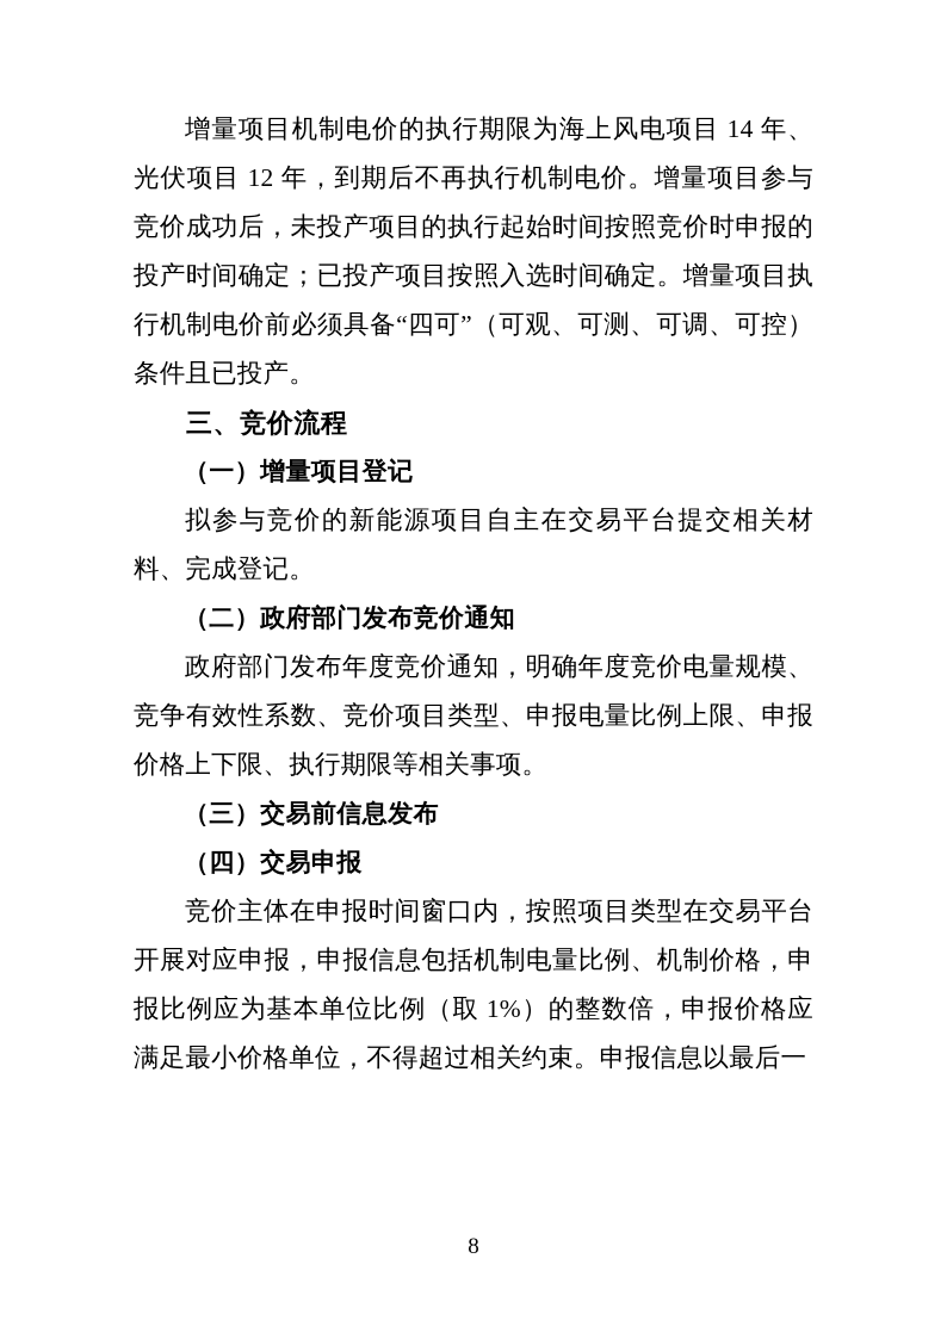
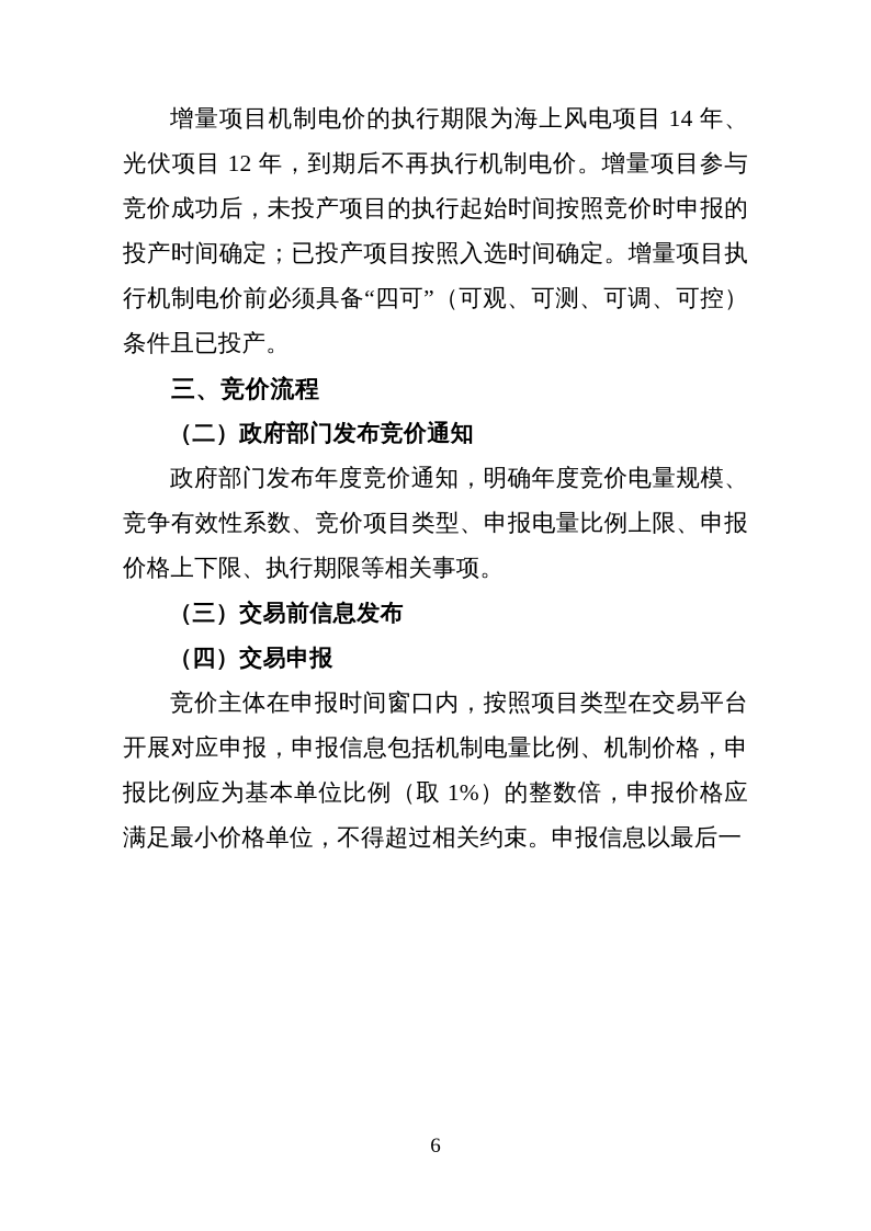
  增量项目机制电价的执行期限为海上风电项目 14 年、光伏项目 12 年，到期后不再执行机制电价。增量项目参与竞价成功后，未投产项目的执行起始时间按照竞价时申报的投产时间确定；已投产项目按照入选时间确定。增量项目执行机制电价前必须具备“四可”（可观、可测、可调、可控）条件且已投产。
  三、竞价流程
- （一）增量项目登记
- 拟参与竞价的新能源项目自主在交易平台提交相关材料、完成登记。
  （二）政府部门发布竞价通知
  政府部门发布年度竞价通知，明确年度竞价电量规模、竞争有效性系数、竞价项目类型、申报电量比例上限、申报价格上下限、执行期限等相关事项。
  （三）交易前信息发布
  （四）交易申报
  竞价主体在申报时间窗口内，按照项目类型在交易平台开展对应申报，申报信息包括机制电量比例、机制价格，申报比例应为基本单位比例（取 1%）的整数倍，申报价格应满足最小价格单位，不得超过相关约束。申报信息以最后一
- 8
+ 6
